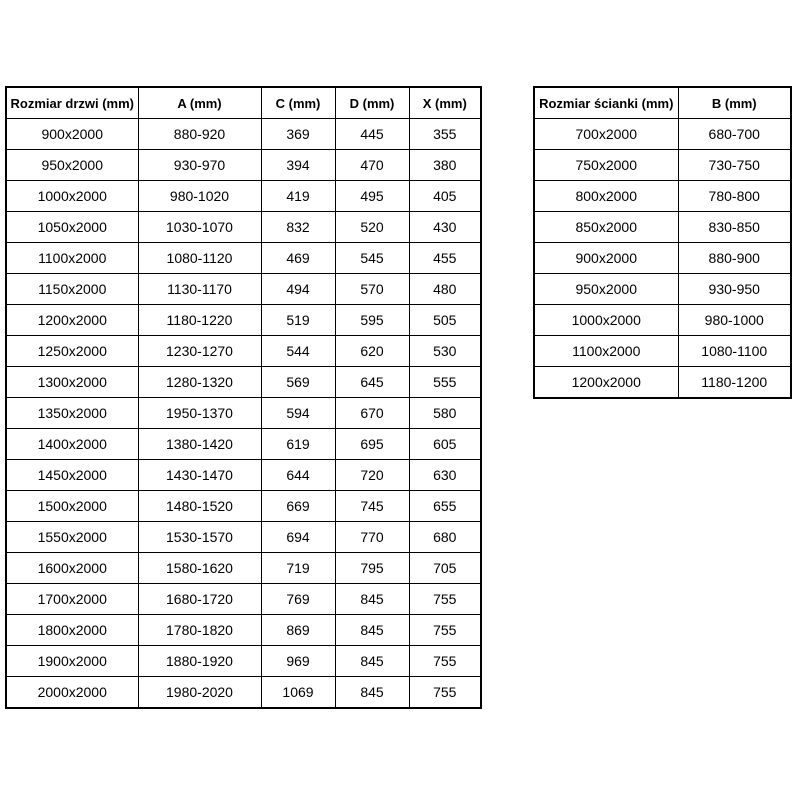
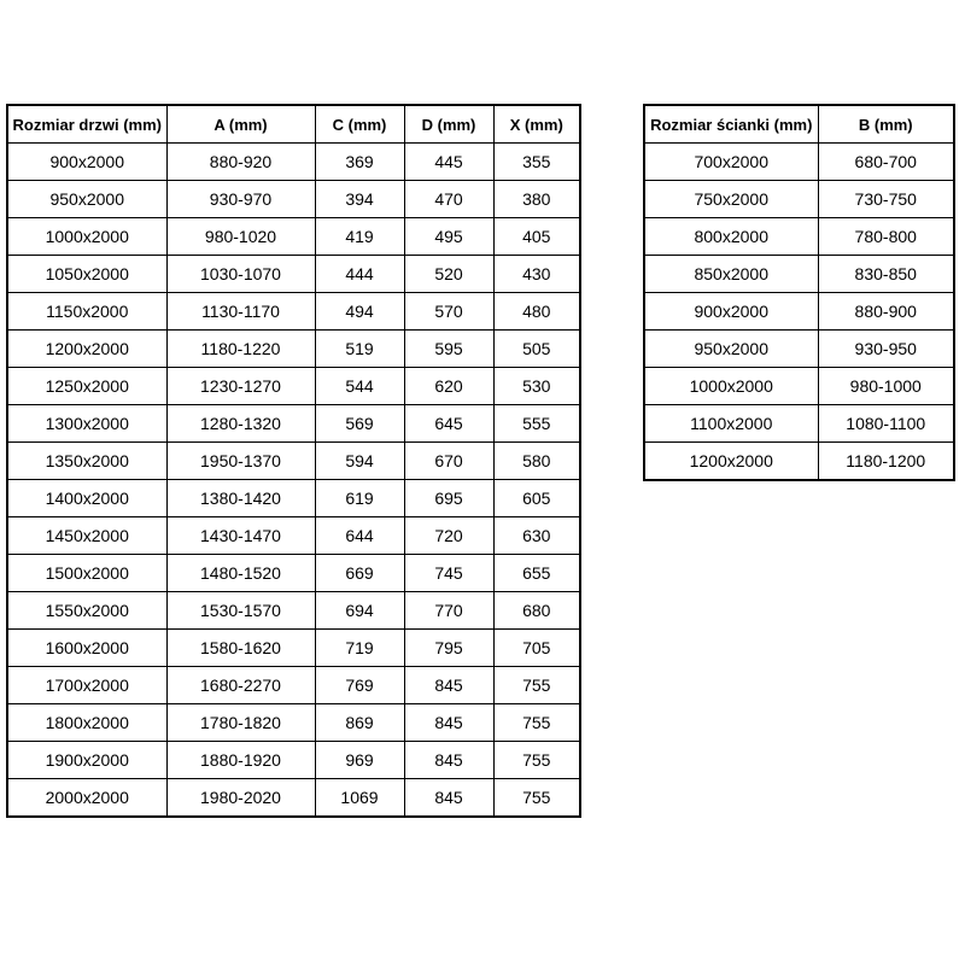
  Rozmiar drzwi (mm)	A (mm)	C (mm)	D (mm)	X (mm)
  900x2000	880-920	369	445	355
  950x2000	930-970	394	470	380
  1000x2000	980-1020	419	495	405
- 1050x2000	1030-1070	832	520	430
+ 1050x2000	1030-1070	444	520	430
- 1100x2000	1080-1120	469	545	455
  1150x2000	1130-1170	494	570	480
  1200x2000	1180-1220	519	595	505
  1250x2000	1230-1270	544	620	530
  1300x2000	1280-1320	569	645	555
  1350x2000	1950-1370	594	670	580
  1400x2000	1380-1420	619	695	605
  1450x2000	1430-1470	644	720	630
  1500x2000	1480-1520	669	745	655
  1550x2000	1530-1570	694	770	680
  1600x2000	1580-1620	719	795	705
- 1700x2000	1680-1720	769	845	755
+ 1700x2000	1680-2270	769	845	755
  1800x2000	1780-1820	869	845	755
  1900x2000	1880-1920	969	845	755
  2000x2000	1980-2020	1069	845	755
  Rozmiar ścianki (mm)	B (mm)
  700x2000	680-700
  750x2000	730-750
  800x2000	780-800
  850x2000	830-850
  900x2000	880-900
  950x2000	930-950
  1000x2000	980-1000
  1100x2000	1080-1100
  1200x2000	1180-1200
